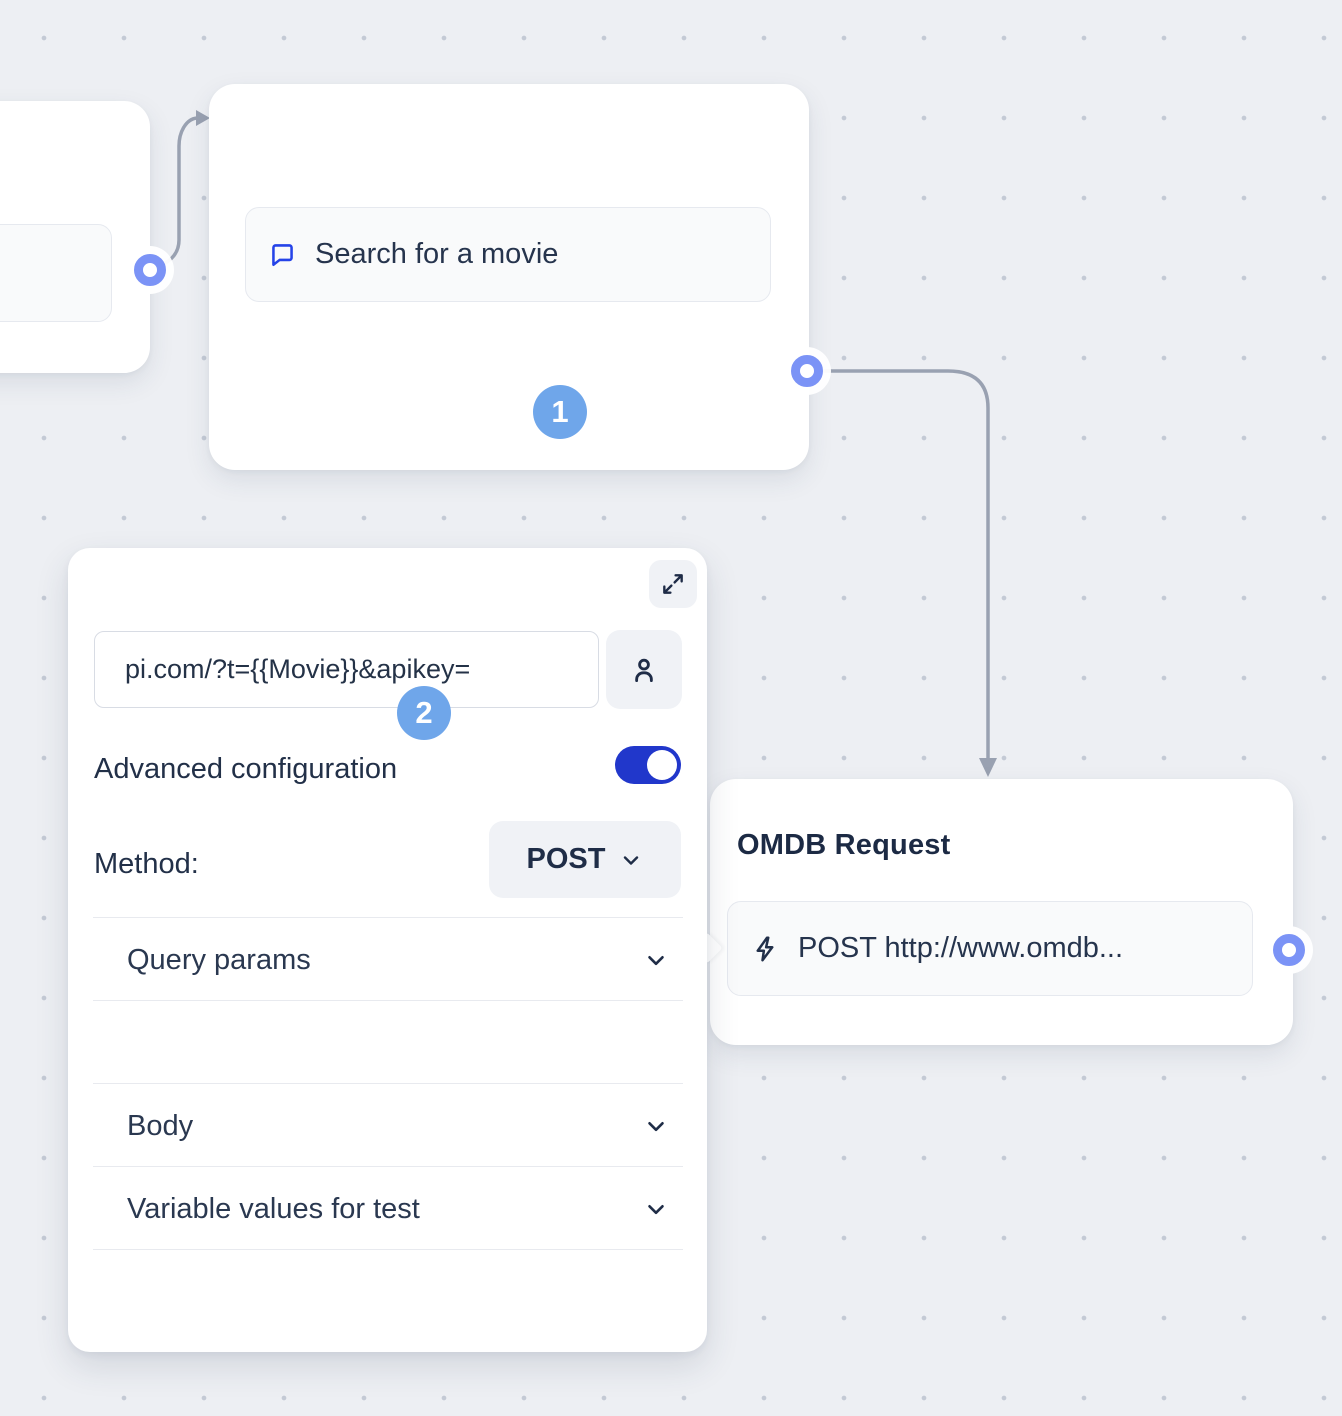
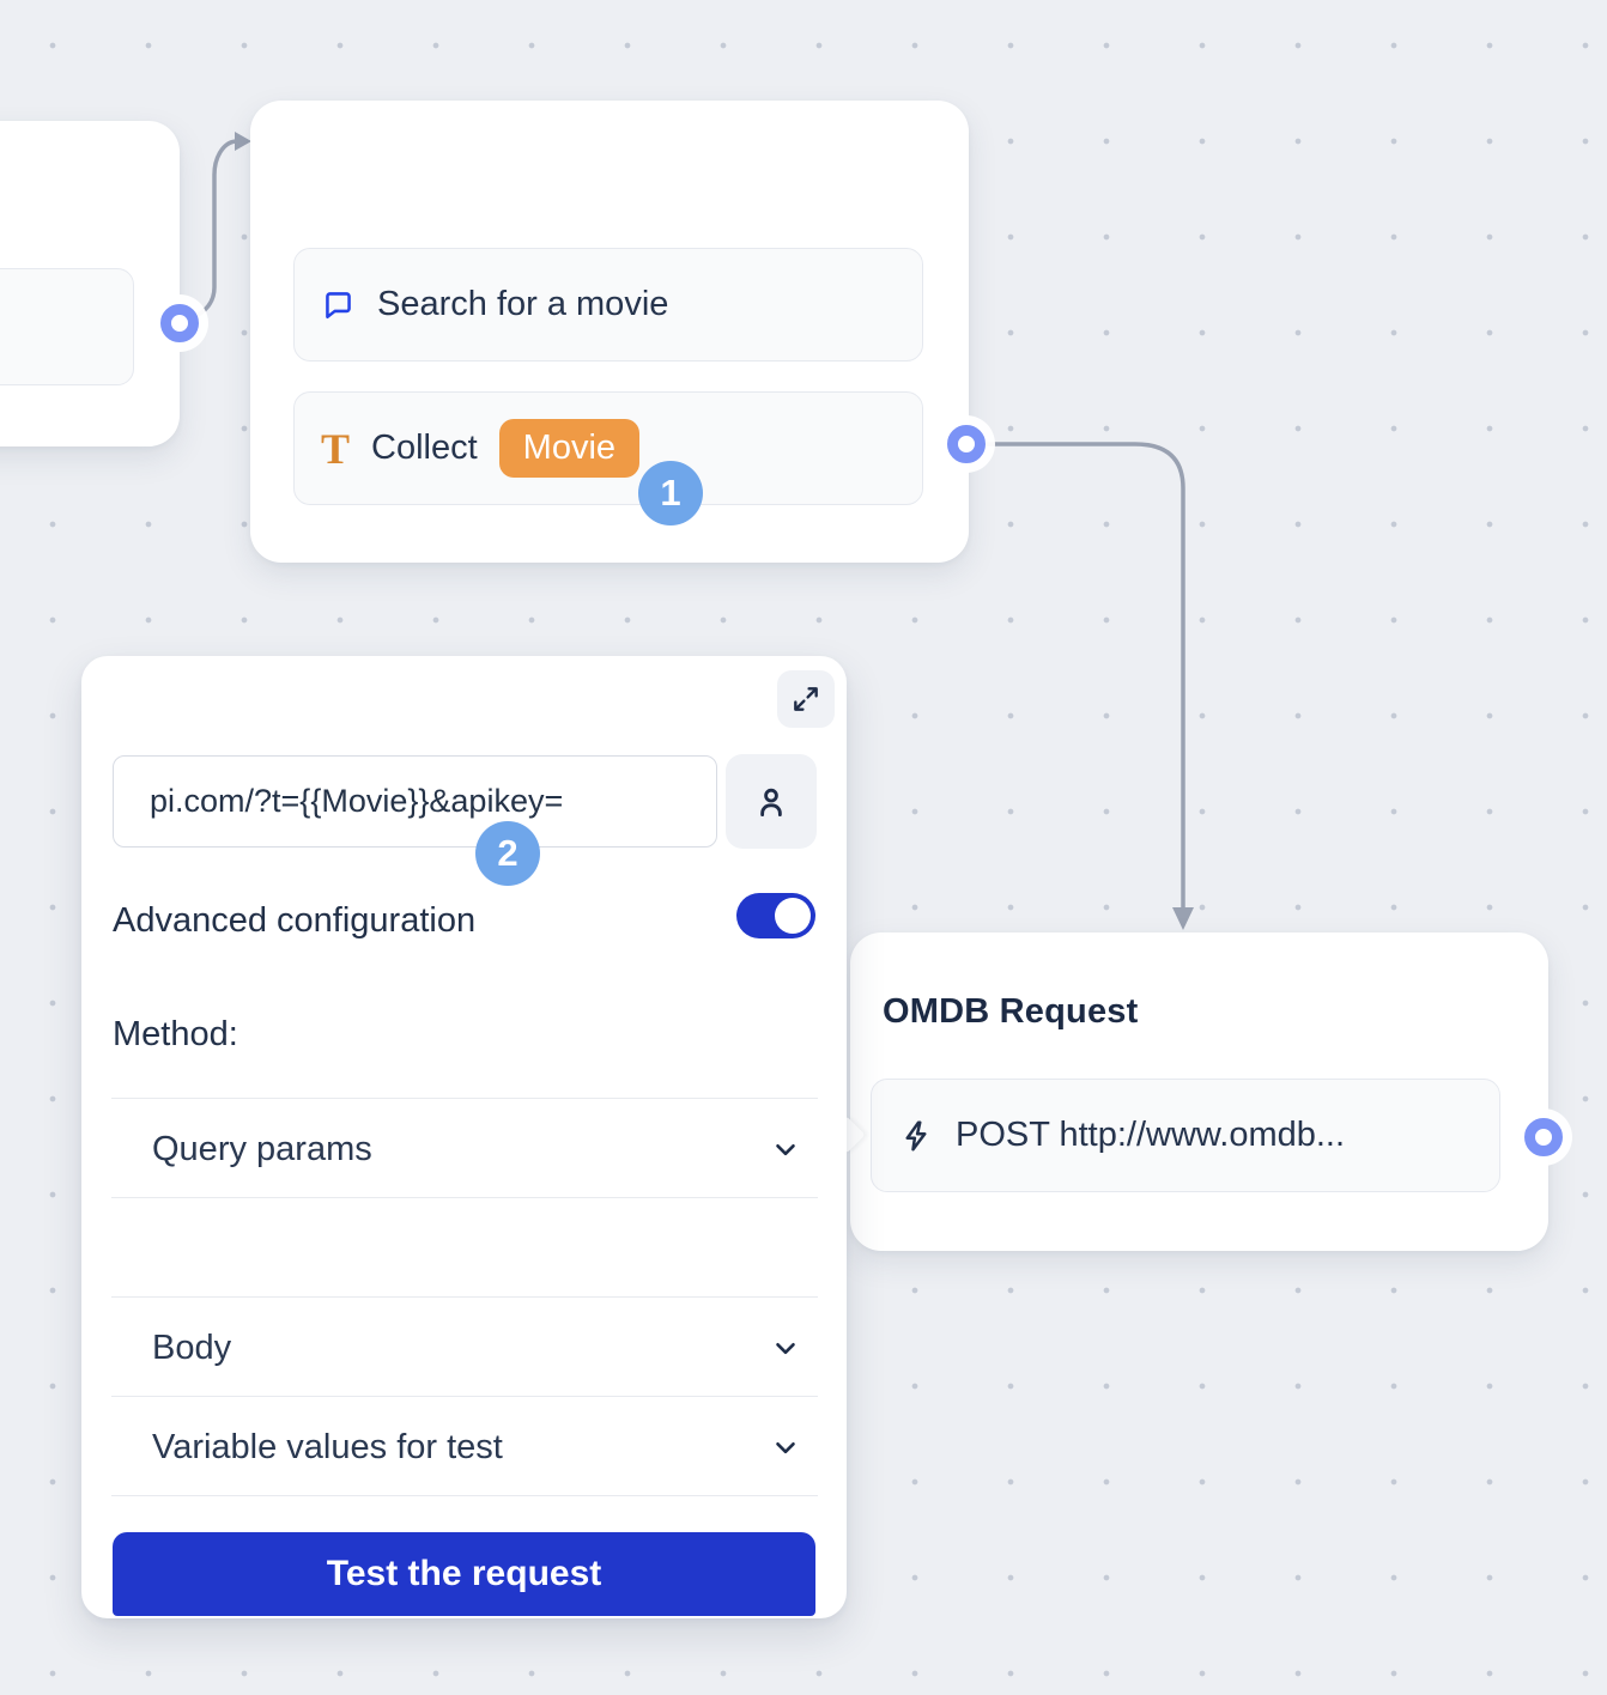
  Search for a movie
+ T
+ Collect
+ Movie
  1
  OMDB Request
  POST http://www.omdb...
  pi.com/?t={{Movie}}&apikey=
  Advanced configuration
  Method:
- POST
  Query params
  Body
  Variable values for test
+ Test the request
  2
